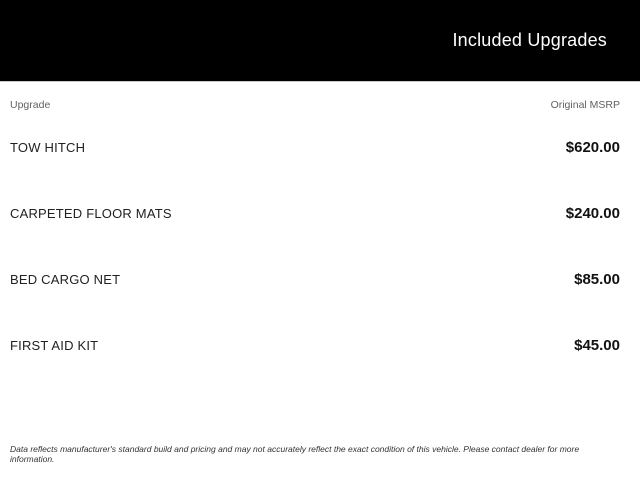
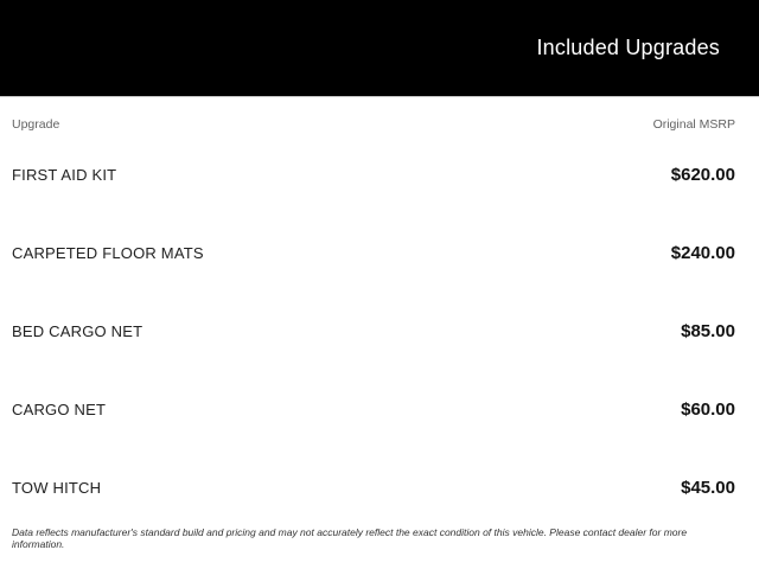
  Included Upgrades
  Upgrade
  Original MSRP
- TOW HITCH
+ FIRST AID KIT
  $620.00
  CARPETED FLOOR MATS
  $240.00
  BED CARGO NET
  $85.00
+ CARGO NET
+ $60.00
- FIRST AID KIT
+ TOW HITCH
  $45.00
  Data reflects manufacturer's standard build and pricing and may not accurately reflect the exact condition of this vehicle. Please contact dealer for more information.
